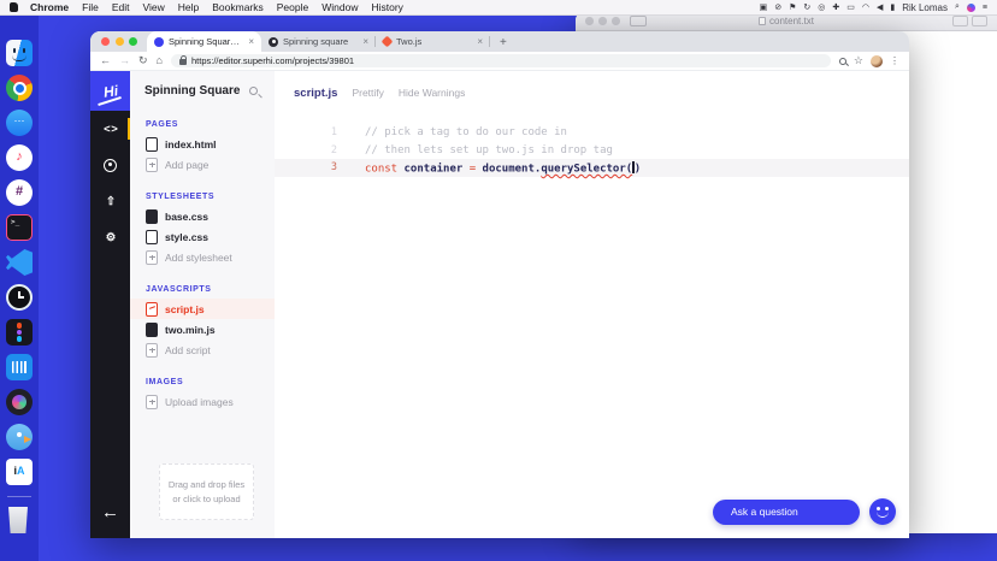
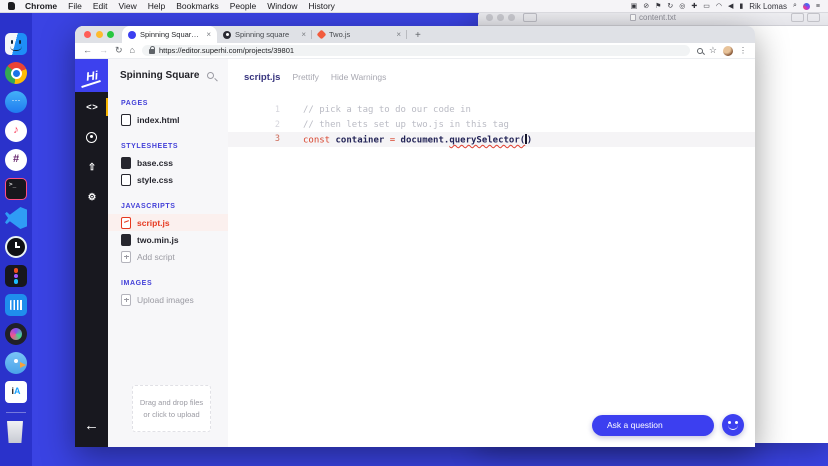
  Chrome
  File
  Edit
  View
  Help
  Bookmarks
  People
  Window
  History
  Rik Lomas
  ⋯
  ♪
  #
  iA
  content.txt
  ×
  Spinning square
  ×
  Two.js
  ×
  +
  ←
  →
  ↻
  ⌂
  https://editor.superhi.com/projects/39801
  ☆
  ⋮
  < >
  ⇧
  ⚙
  ←
  Spinning Square
  index.html
- Add page
  base.css
  style.css
- Add stylesheet
  script.js
  two.min.js
  Add script
  Upload images
  Drag and drop files
  or click to upload
  script.js
  Prettify
  Hide Warnings
  1
  // pick a tag to do our code in
  2
- // then lets set up two.js in drop tag
+ // then lets set up two.js in this tag
  3
  const container = document.querySelector( )
  Ask a question
